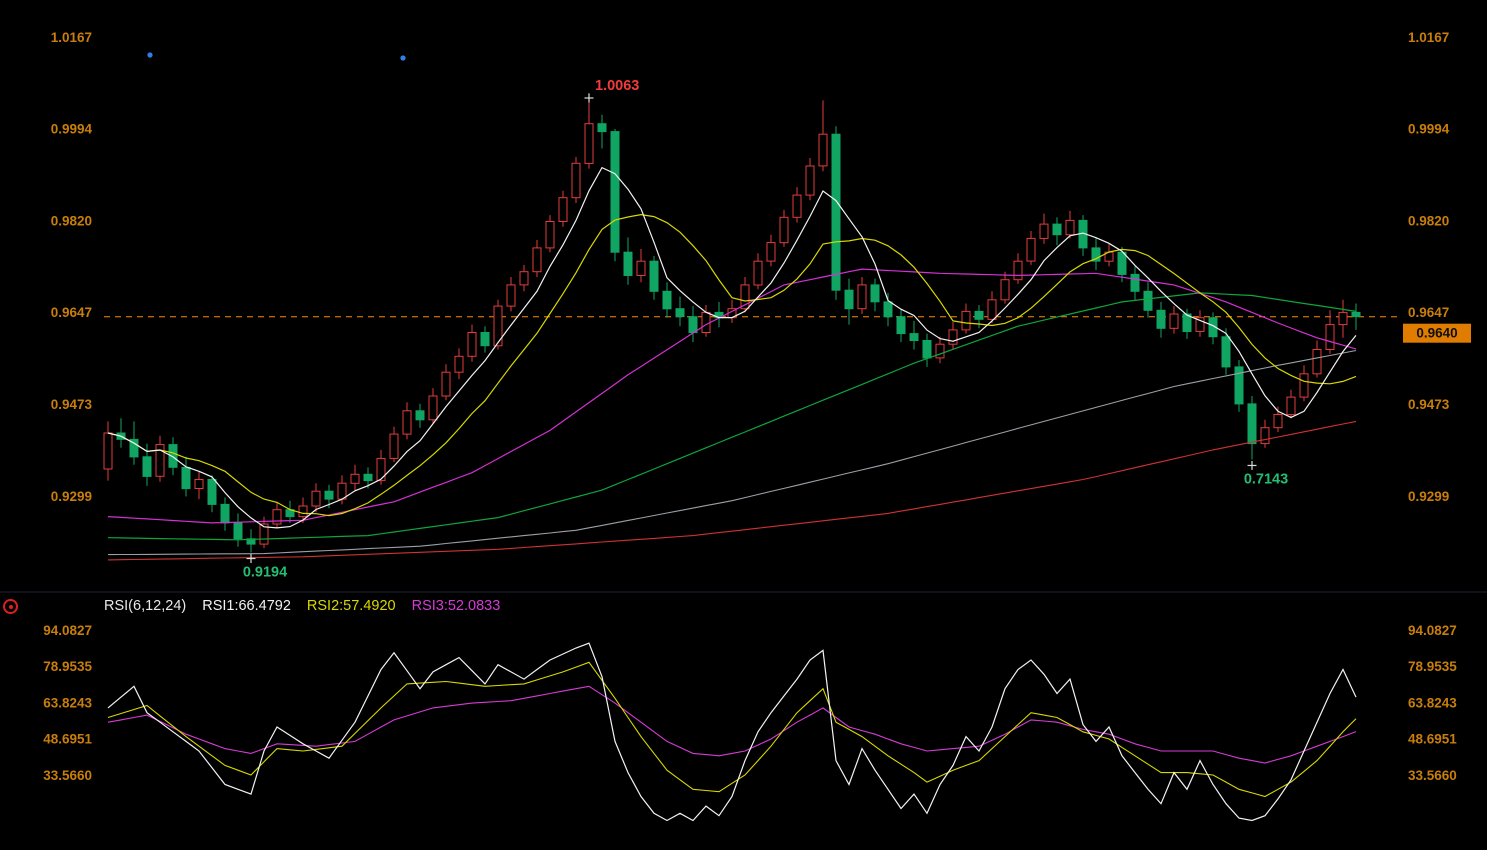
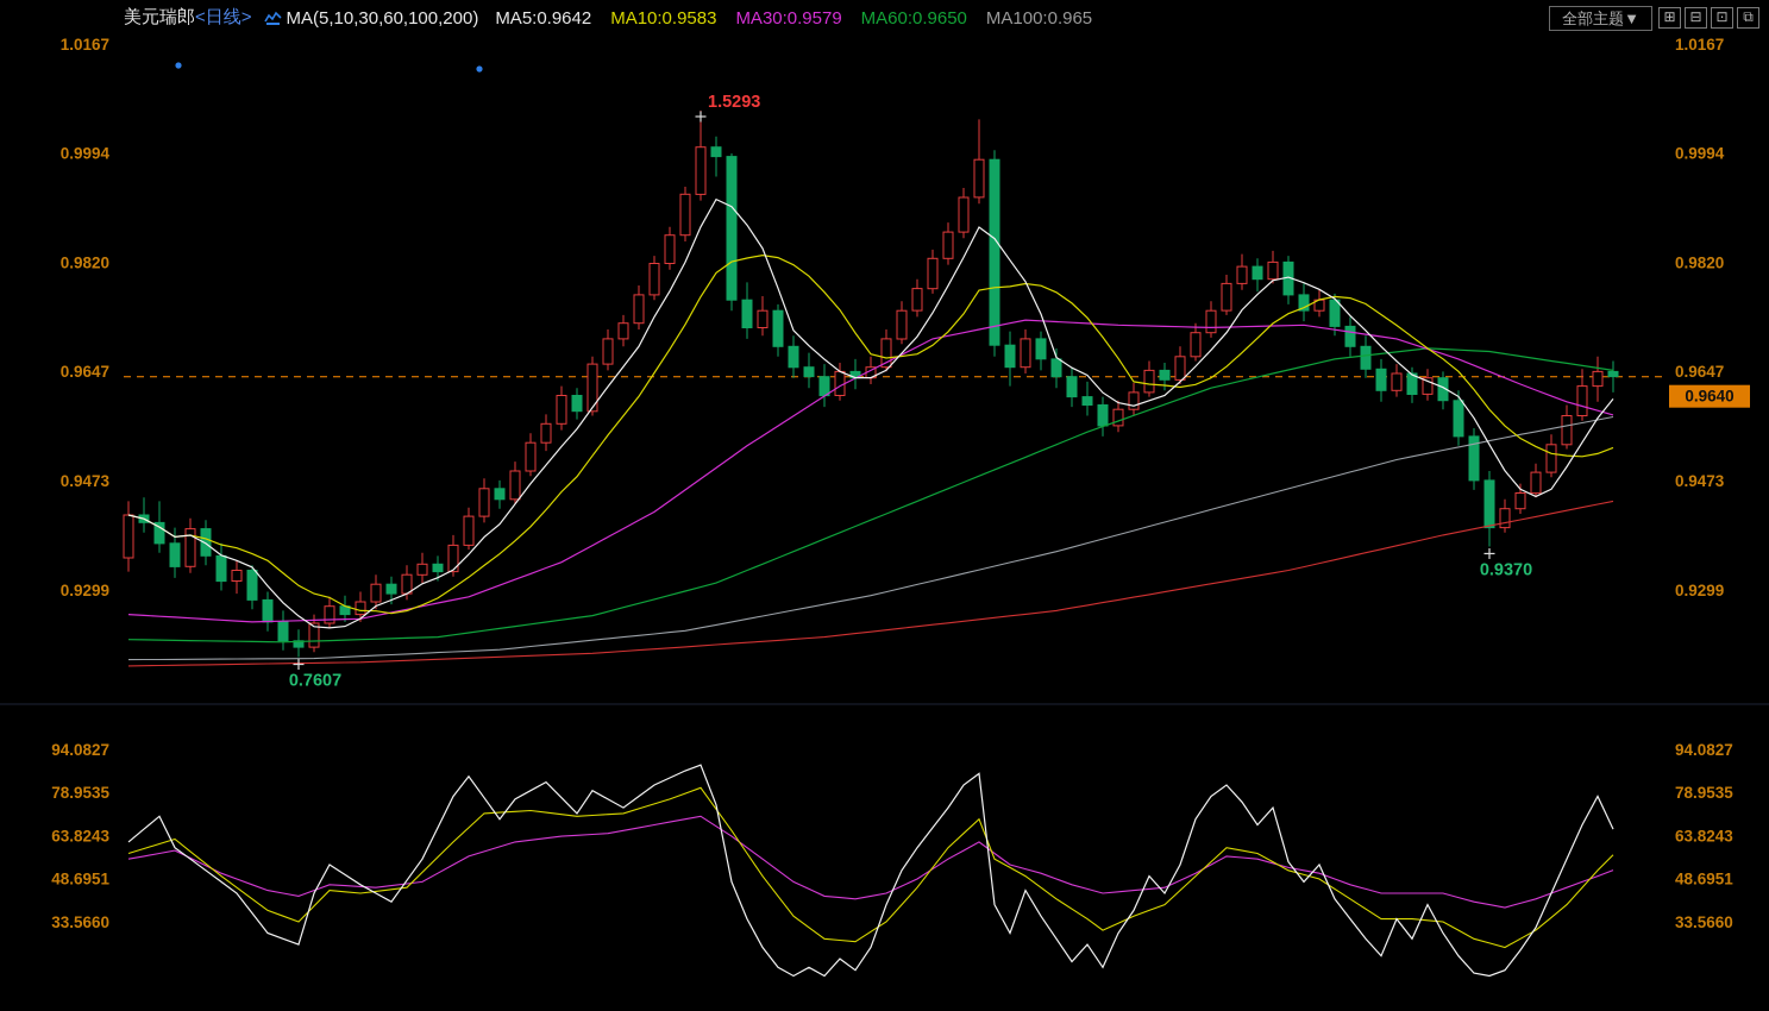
+ 美元瑞郎
+ <日线>
+ MA(5,10,30,60,100,200)
+ MA5:0.9642
+ MA10:0.9583
+ MA30:0.9579
+ MA60:0.9650
+ MA100:0.965
+ 全部主题▼
+ ⊞
+ ⊟
+ ⊡
+ ⧉
  1.0167
  1.0167
  0.9994
  0.9994
  0.9820
  0.9820
  0.9647
  0.9647
  0.9473
  0.9473
  0.9299
  0.9299
  0.9640
- 1.0063
+ 1.5293
- 0.9194
+ 0.7607
- 0.7143
+ 0.9370
  94.0827
  94.0827
  78.9535
  78.9535
  63.8243
  63.8243
  48.6951
  48.6951
  33.5660
  33.5660
- RSI(6,12,24)
- RSI1:66.4792
- RSI2:57.4920
- RSI3:52.0833
